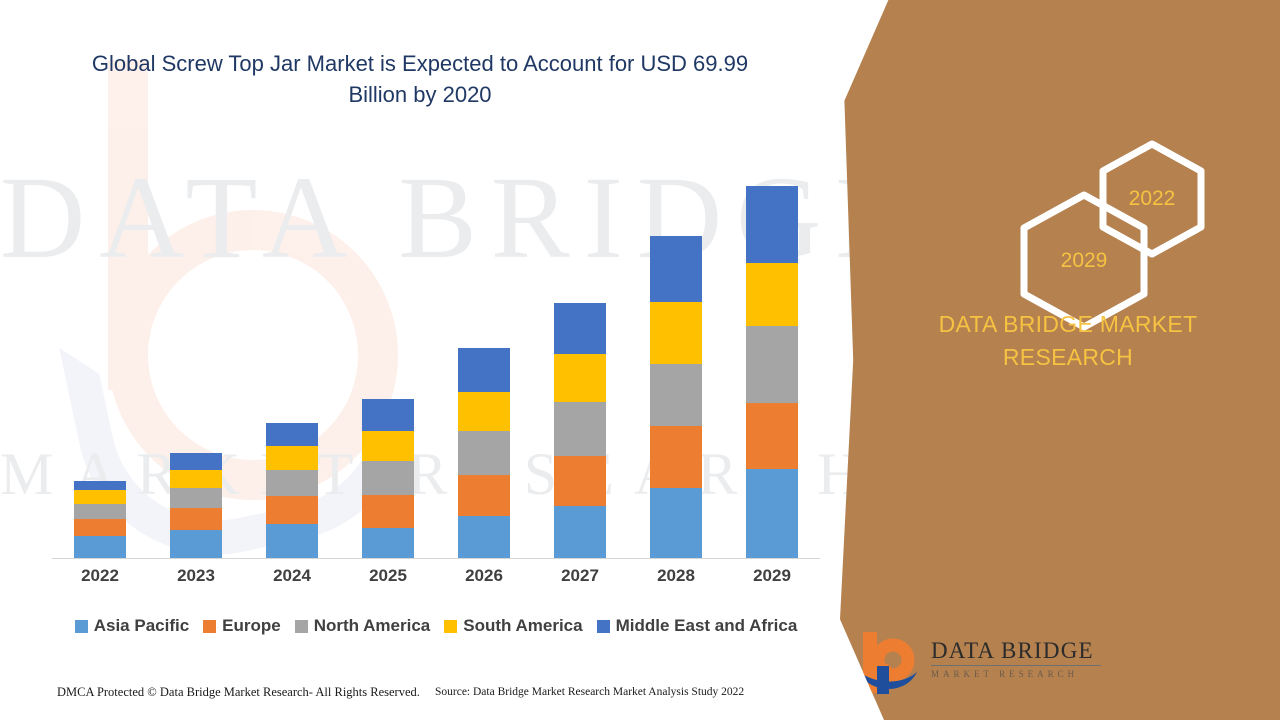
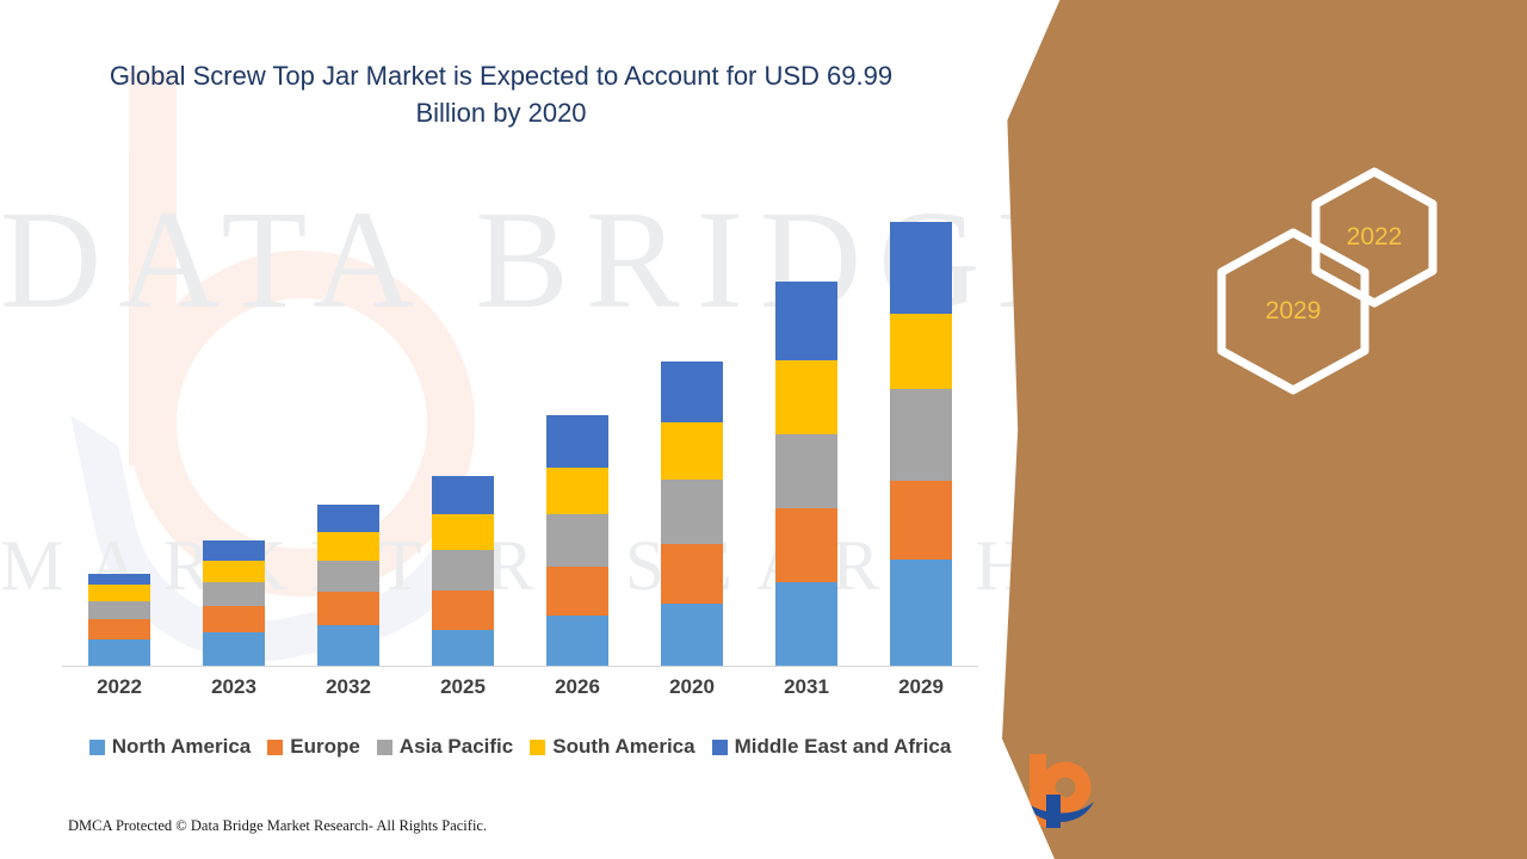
  DATA BRID
  Global Screw Top Jar Market is Expected to Account for USD 69.99 Billion by 2020
  2022
  2023
- 2024
+ 2032
  2025
  2026
- 2027
+ 2020
- 2028
+ 2031
  2029
- Asia Pacific
+ North America
  Europe
- North America
+ Asia Pacific
  South America
  Middle East and Africa
- DMCA Protected © Data Bridge Market Research- All Rights Reserved.
+ DMCA Protected © Data Bridge Market Research- All Rights Pacific.
- Source: Data Bridge Market Research Market Analysis Study 2022
  2022
  2029
- DATA BRIDGE MARKET RESEARCH
- DATA BRIDGE
- MARKET RESEARCH
